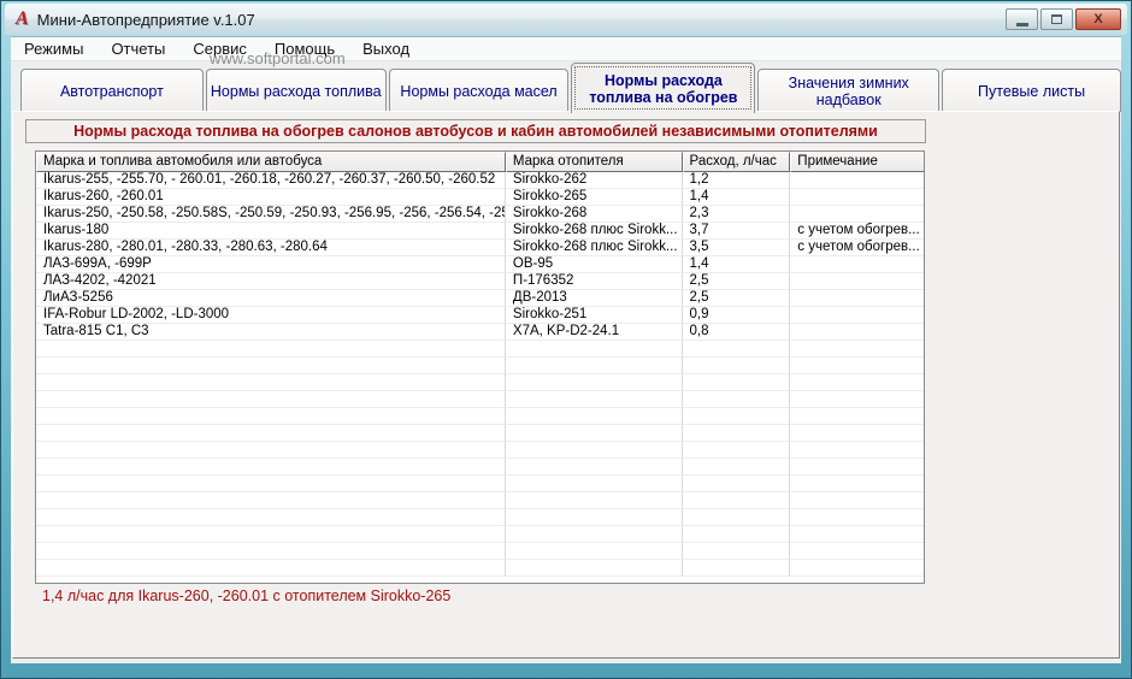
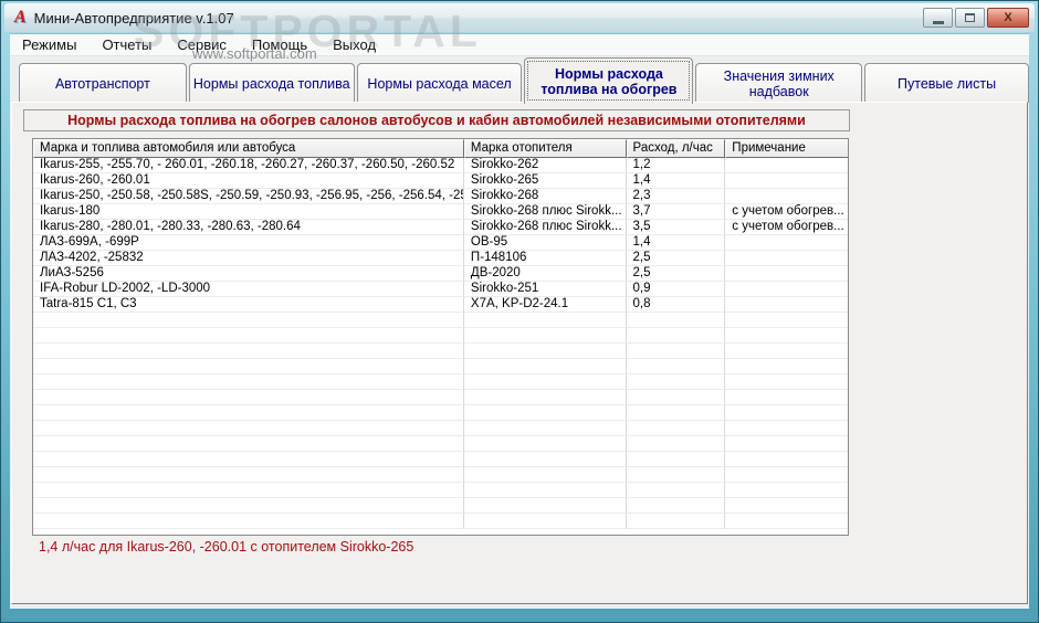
  A
  Мини-Автопредприятие v.1.07
  X
  Режимы
  Отчеты
  Сервис
  Помощь
  Выход
  Автотранспорт
  Нормы расхода топлива
  Нормы расхода масел
  Нормы расхода
  топлива на обогрев
  Значения зимних надбавок
  Путевые листы
  Нормы расхода топлива на обогрев салонов автобусов и кабин автомобилей независимыми отопителями
  Марка и топлива автомобиля или автобуса
  Марка отопителя
  Расход, л/час
  Примечание
  Ikarus-255, -255.70, - 260.01, -260.18, -260.27, -260.37, -260.50, -260.52
  Sirokko-262
  1,2
  Ikarus-260, -260.01
  Sirokko-265
  1,4
  Ikarus-250, -250.58, -250.58S, -250.59, -250.93, -256.95, -256, -256.54, -25
  Sirokko-268
  2,3
  Ikarus-180
  Sirokko-268 плюс Sirokk...
  3,7
  с учетом обогрев...
  Ikarus-280, -280.01, -280.33, -280.63, -280.64
  Sirokko-268 плюс Sirokk...
  3,5
  с учетом обогрев...
  ЛАЗ-699А, -699Р
  ОВ-95
  1,4
- ЛАЗ-4202, -42021
+ ЛАЗ-4202, -25832
- П-176352
+ П-148106
  2,5
  ЛиАЗ-5256
- ДВ-2013
+ ДВ-2020
  2,5
  IFA-Robur LD-2002, -LD-3000
  Sirokko-251
  0,9
  Tatra-815 C1, C3
  X7A, KP-D2-24.1
  0,8
  1,4 л/час для Ikarus-260, -260.01 с отопителем Sirokko-265
+ SOFTPORTAL
  www.softportal.com
